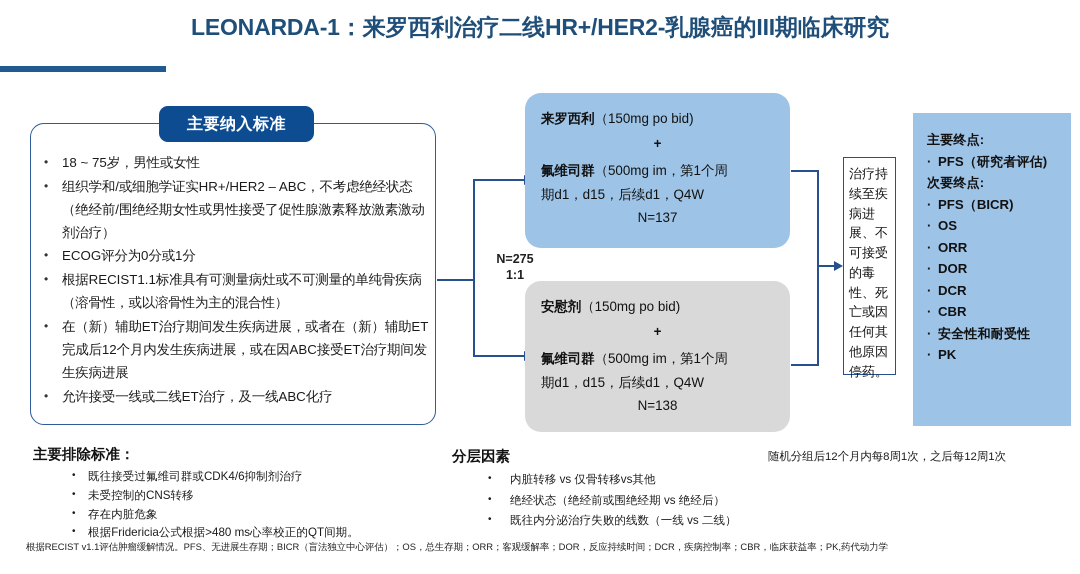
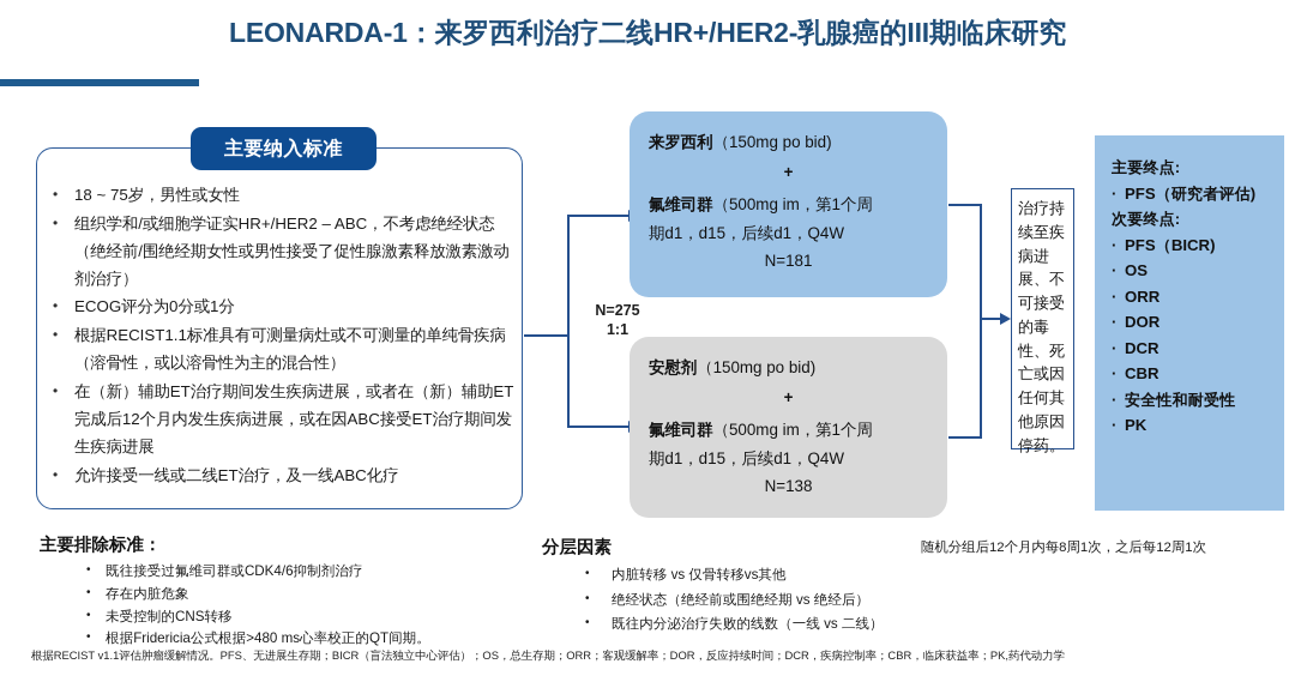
  LEONARDA-1：来罗西利治疗二线HR+/HER2-乳腺癌的III期临床研究
  主要纳入标准
  •
  18 ~ 75岁，男性或女性
  •
  组织学和/或细胞学证实HR+/HER2 – ABC，不考虑绝经状态（绝经前/围绝经期女性或男性接受了促性腺激素释放激素激动剂治疗）
  •
  ECOG评分为0分或1分
  •
  根据RECIST1.1标准具有可测量病灶或不可测量的单纯骨疾病（溶骨性，或以溶骨性为主的混合性）
  •
  在（新）辅助ET治疗期间发生疾病进展，或者在（新）辅助ET完成后12个月内发生疾病进展，或在因ABC接受ET治疗期间发生疾病进展
  •
  允许接受一线或二线ET治疗，及一线ABC化疗
  N=275
  1:1
  来罗西利（150mg po bid)
  +
  氟维司群（500mg im，第1个周
  期d1，d15，后续d1，Q4W
- N=137
+ N=181
  安慰剂（150mg po bid)
  +
  氟维司群（500mg im，第1个周
  期d1，d15，后续d1，Q4W
  N=138
  治疗持续至疾病进展、不可接受的毒性、死亡或因任何其他原因停药。
  主要终点:
  · PFS（研究者评估)
  次要终点:
  · PFS（BICR)
  · OS
  · ORR
  · DOR
  · DCR
  · CBR
  · 安全性和耐受性
  · PK
  主要排除标准：
  •
  既往接受过氟维司群或CDK4/6抑制剂治疗
  •
- 未受控制的CNS转移
+ 存在内脏危象
  •
- 存在内脏危象
+ 未受控制的CNS转移
  •
  根据Fridericia公式根据>480 ms心率校正的QT间期。
  分层因素
  •
  内脏转移 vs 仅骨转移vs其他
  •
  绝经状态（绝经前或围绝经期 vs 绝经后）
  •
  既往内分泌治疗失败的线数（一线 vs 二线）
  随机分组后12个月内每8周1次，之后每12周1次
  根据RECIST v1.1评估肿瘤缓解情况。PFS、无进展生存期；BICR（盲法独立中心评估）；OS，总生存期；ORR；客观缓解率；DOR，反应持续时间；DCR，疾病控制率；CBR，临床获益率；PK,药代动力学
